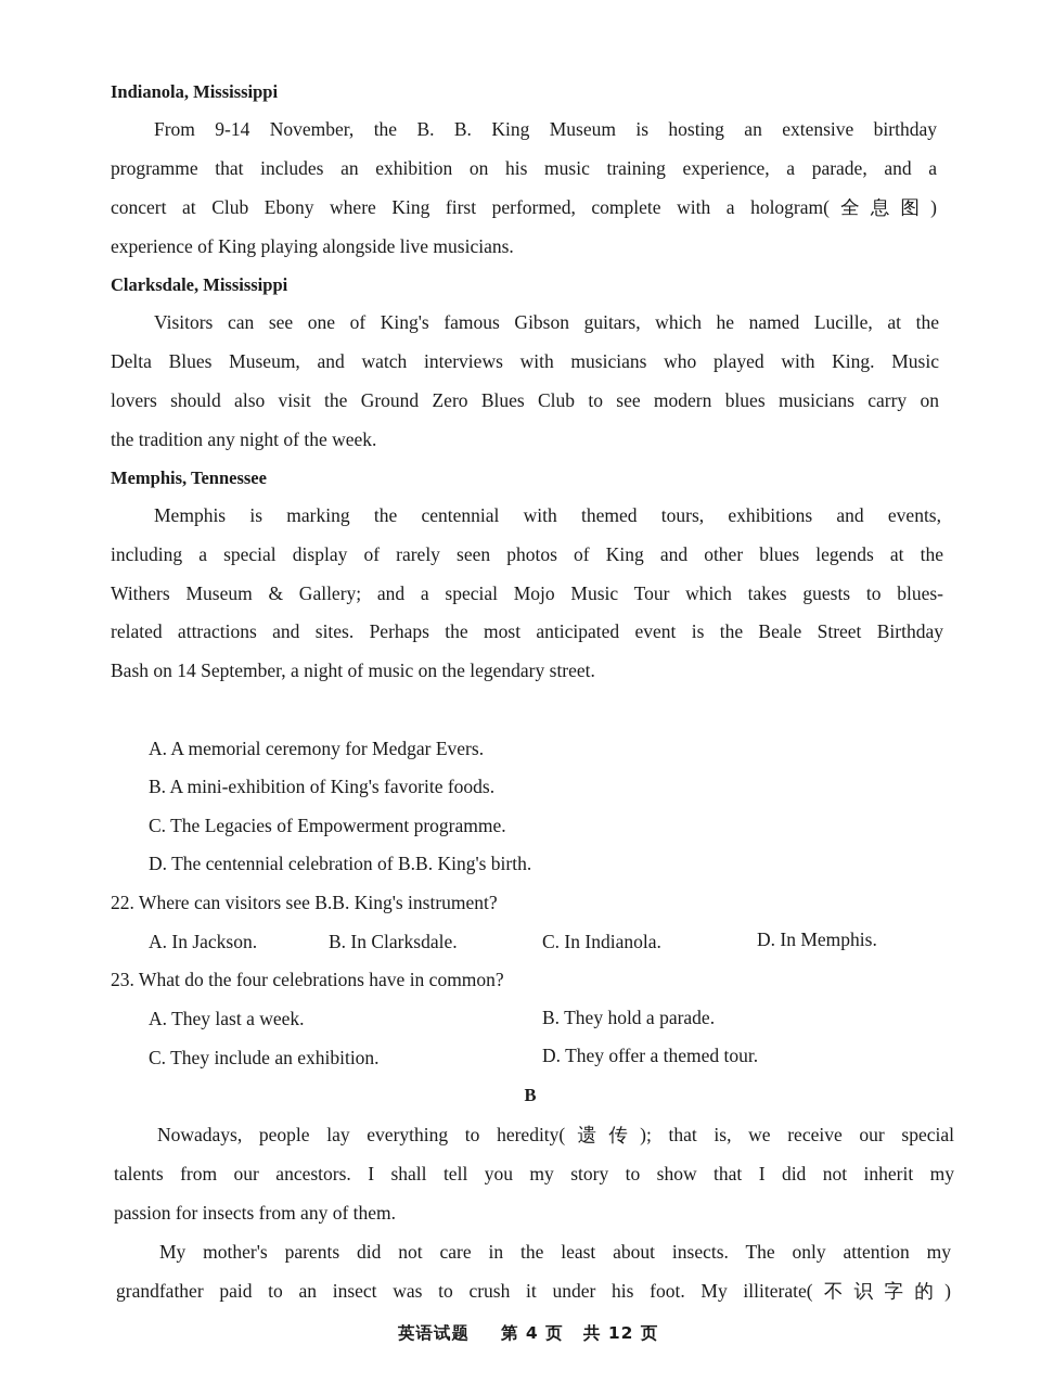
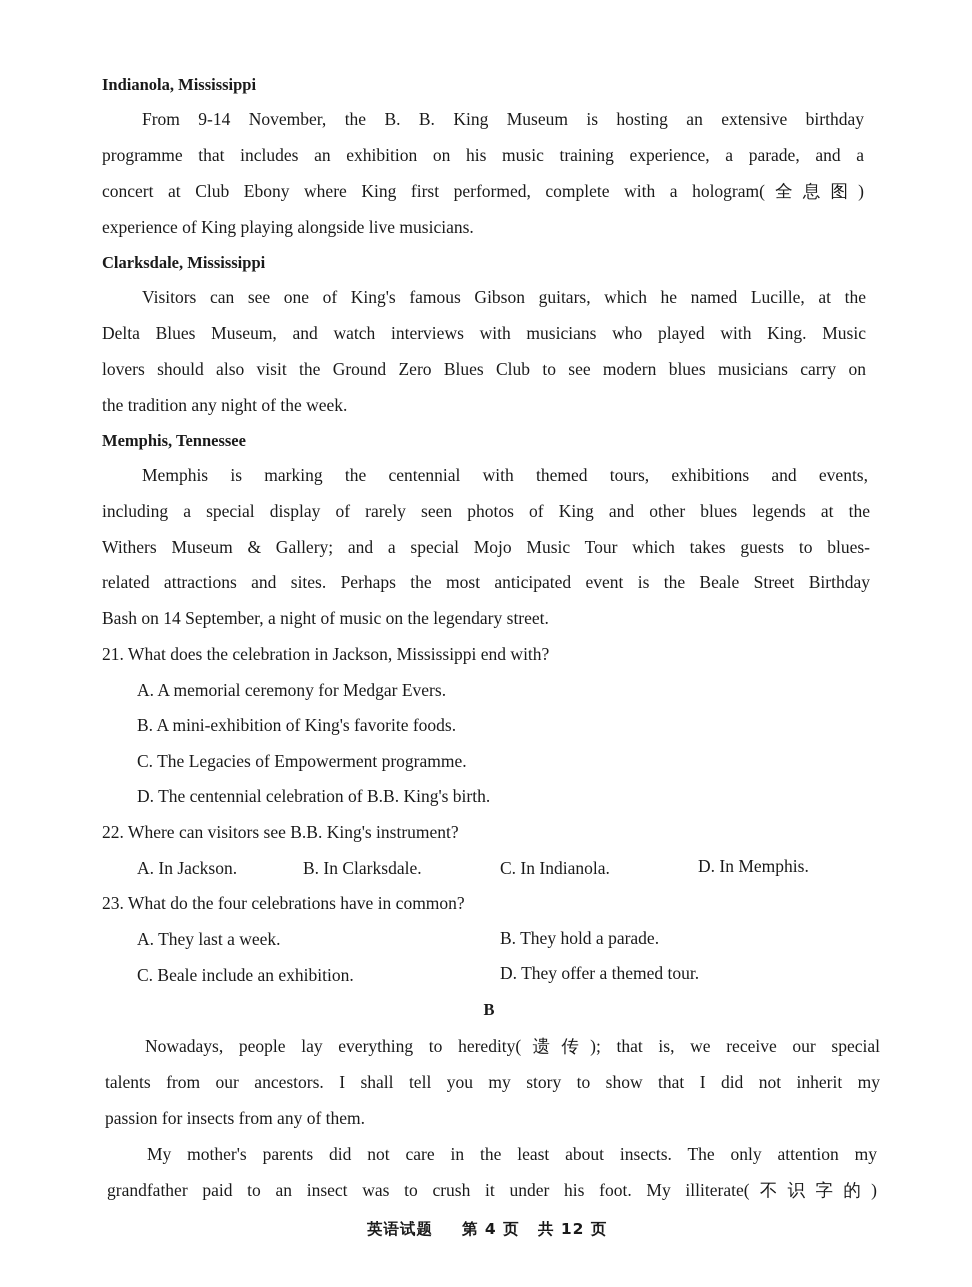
  Indianola, Mississippi
  From 9-14 November, the B. B. King Museum is hosting an extensive birthday
  programme that includes an exhibition on his music training experience, a parade, and a
  concert at Club Ebony where King first performed, complete with a hologram(全息图)
  experience of King playing alongside live musicians.
  Clarksdale, Mississippi
  Visitors can see one of King's famous Gibson guitars, which he named Lucille, at the
  Delta Blues Museum, and watch interviews with musicians who played with King. Music
  lovers should also visit the Ground Zero Blues Club to see modern blues musicians carry on
  the tradition any night of the week.
  Memphis, Tennessee
  Memphis is marking the centennial with themed tours, exhibitions and events,
  including a special display of rarely seen photos of King and other blues legends at the
  Withers Museum & Gallery; and a special Mojo Music Tour which takes guests to blues-
  related attractions and sites. Perhaps the most anticipated event is the Beale Street Birthday
  Bash on 14 September, a night of music on the legendary street.
+ 21. What does the celebration in Jackson, Mississippi end with?
  A. A memorial ceremony for Medgar Evers.
  B. A mini-exhibition of King's favorite foods.
  C. The Legacies of Empowerment programme.
  D. The centennial celebration of B.B. King's birth.
  22. Where can visitors see B.B. King's instrument?
  A. In Jackson.
  B. In Clarksdale.
  C. In Indianola.
  D. In Memphis.
  23. What do the four celebrations have in common?
  A. They last a week.
  B. They hold a parade.
- C. They include an exhibition.
+ C. Beale include an exhibition.
  D. They offer a themed tour.
  B
  Nowadays, people lay everything to heredity(遗传); that is, we receive our special
  talents from our ancestors. I shall tell you my story to show that I did not inherit my
  passion for insects from any of them.
  My mother's parents did not care in the least about insects. The only attention my
  grandfather paid to an insect was to crush it under his foot. My illiterate(不识字的)
  英语试题
  第 4 页
  共 12 页
